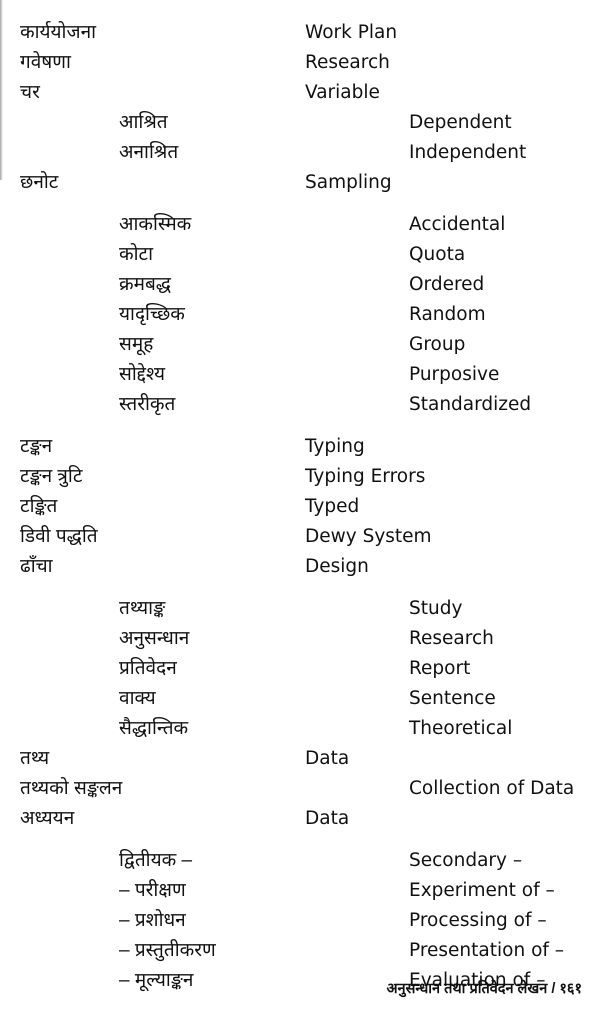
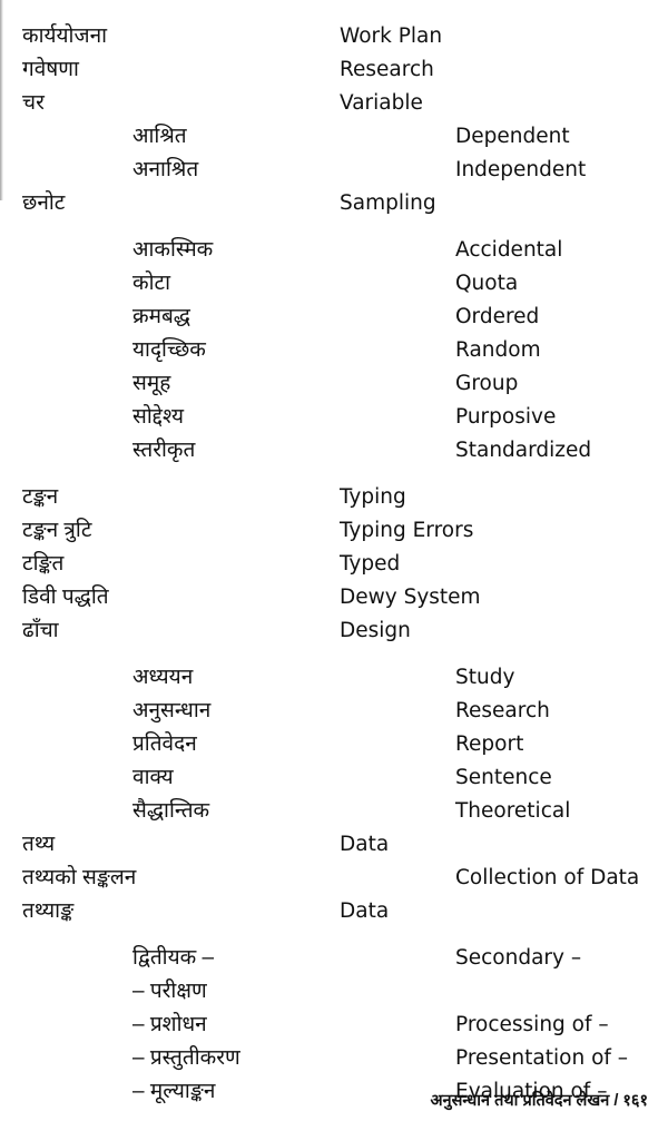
  कार्ययोजना
  Work Plan
  गवेषणा
  Research
  चर
  Variable
  आश्रित
  Dependent
  अनाश्रित
  Independent
  छनोट
  Sampling
  आकस्मिक
  Accidental
  कोटा
  Quota
  क्रमबद्ध
  Ordered
  यादृच्छिक
  Random
  समूह
  Group
  सोद्देश्य
  Purposive
  स्तरीकृत
  Standardized
  टङ्कन
  Typing
  टङ्कन त्रुटि
  Typing Errors
  टङ्कित
  Typed
  डिवी पद्धति
  Dewy System
  ढाँचा
  Design
- तथ्याङ्क
+ अध्ययन
  Study
  अनुसन्धान
  Research
  प्रतिवेदन
  Report
  वाक्य
  Sentence
  सैद्धान्तिक
  Theoretical
  तथ्य
  Data
  तथ्यको सङ्कलन
  Collection of Data
- अध्ययन
+ तथ्याङ्क
  Data
  द्वितीयक –
  Secondary –
  – परीक्षण
- Experiment of –
  – प्रशोधन
  Processing of –
  – प्रस्तुतीकरण
  Presentation of –
  – मूल्याङ्कन
  Evaluation of –
  अनुसन्धान तथा प्रतिवेदन लेखन / १६१
